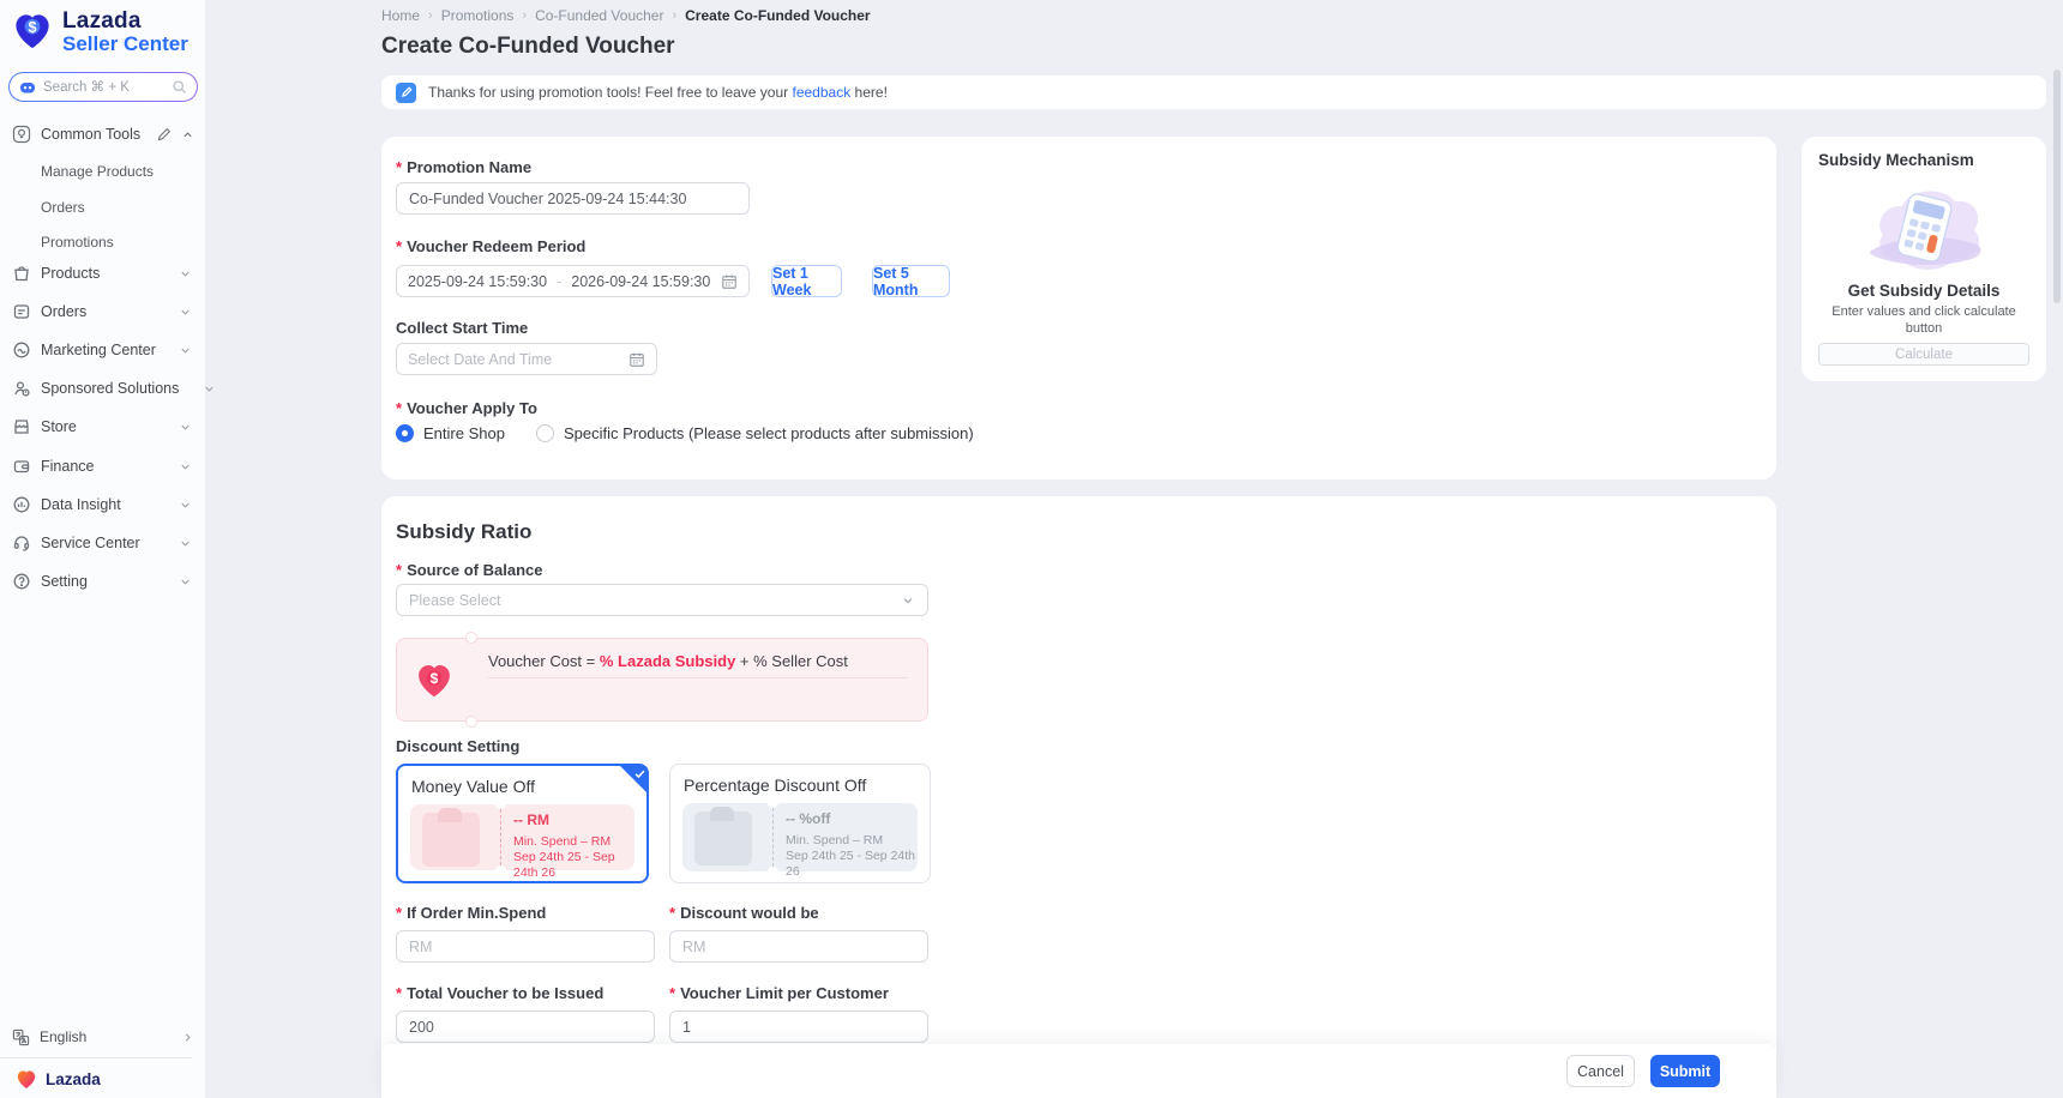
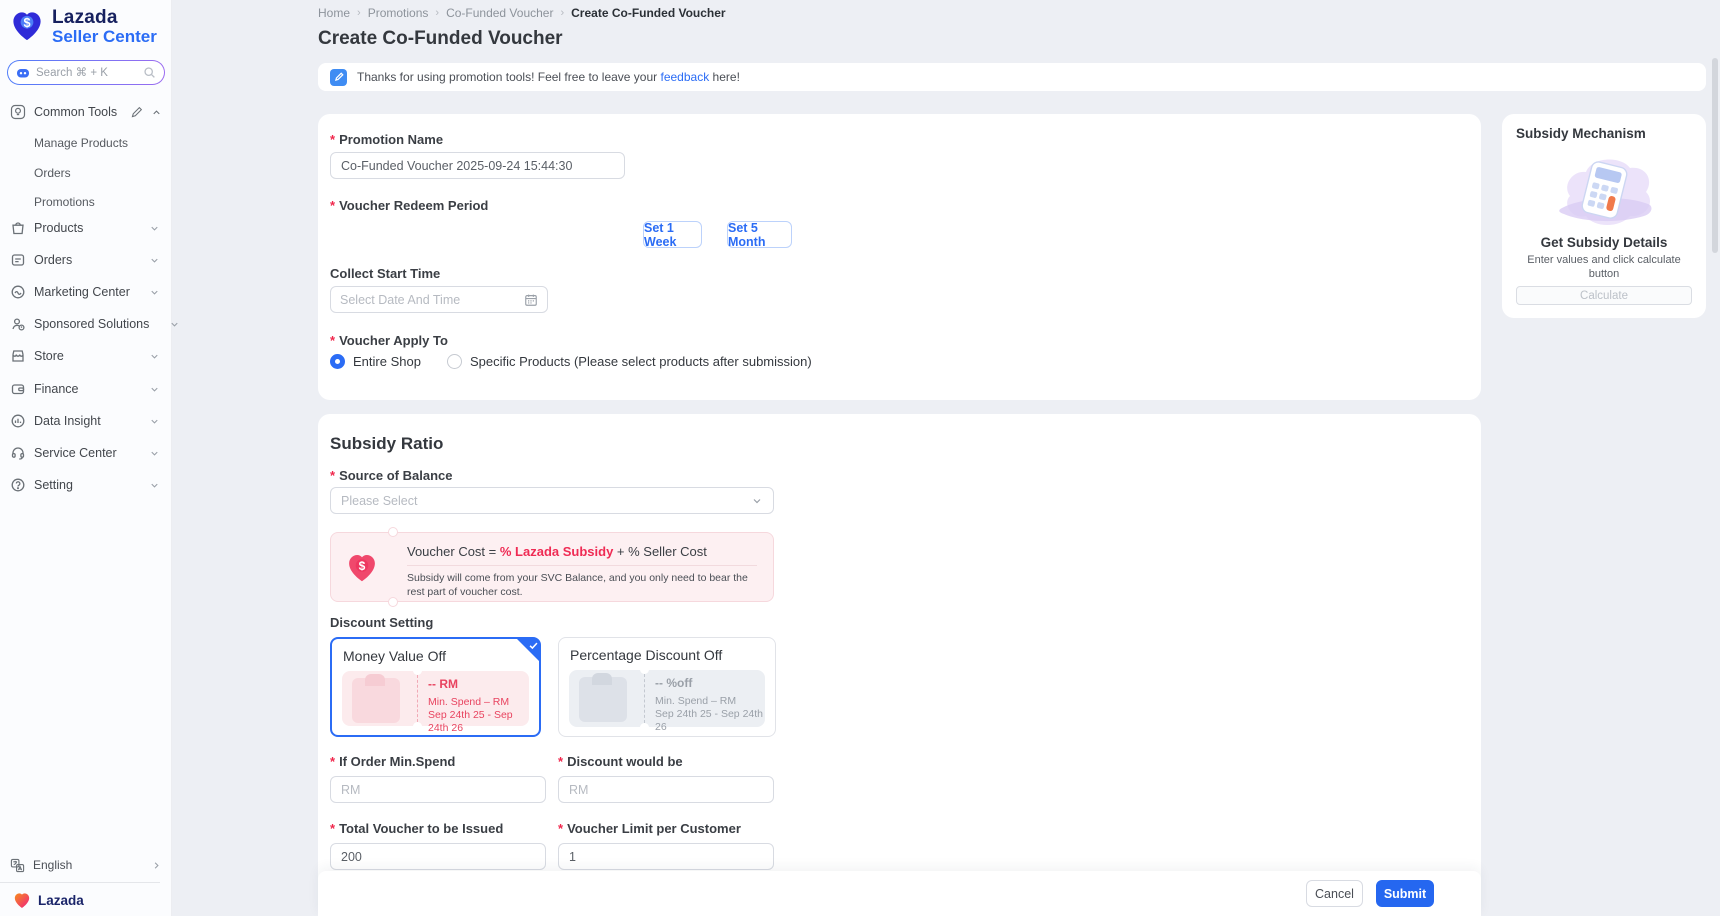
  $
  Lazada
  Seller Center
  Search ⌘ + K
  Common Tools
  Manage Products
  Orders
  Promotions
  Products
  Orders
  Marketing Center
  Sponsored Solutions
  Store
  Finance
  Data Insight
  Service Center
  Setting
  English
  Lazada
  Home
  ›
  Promotions
  ›
  Co-Funded Voucher
  ›
  Create Co-Funded Voucher
  Create Co-Funded Voucher
  Thanks for using promotion tools! Feel free to leave your feedback here!
  * Promotion Name
  Co-Funded Voucher 2025-09-24 15:44:30
  * Voucher Redeem Period
- 2025-09-24 15:59:30
- -
- 2026-09-24 15:59:30
  Set 1 Week
  Set 5 Month
  Collect Start Time
  Select Date And Time
  * Voucher Apply To
  Entire Shop
  Specific Products (Please select products after submission)
  Subsidy Ratio
  * Source of Balance
  Please Select
  $
  Voucher Cost = % Lazada Subsidy + % Seller Cost
+ Subsidy will come from your SVC Balance, and you only need to bear the rest part of voucher cost.
  Discount Setting
  Money Value Off
  -- RM
  Min. Spend – RM
  Sep 24th 25 - Sep 24th 26
  Percentage Discount Off
  -- %off
  Min. Spend – RM
  Sep 24th 25 - Sep 24th 26
  * If Order Min.Spend
  RM
  * Discount would be
  RM
  * Total Voucher to be Issued
  200
  * Voucher Limit per Customer
  1
  Subsidy Mechanism
  Get Subsidy Details
  Enter values and click calculate button
  Calculate
  Cancel
  Submit
